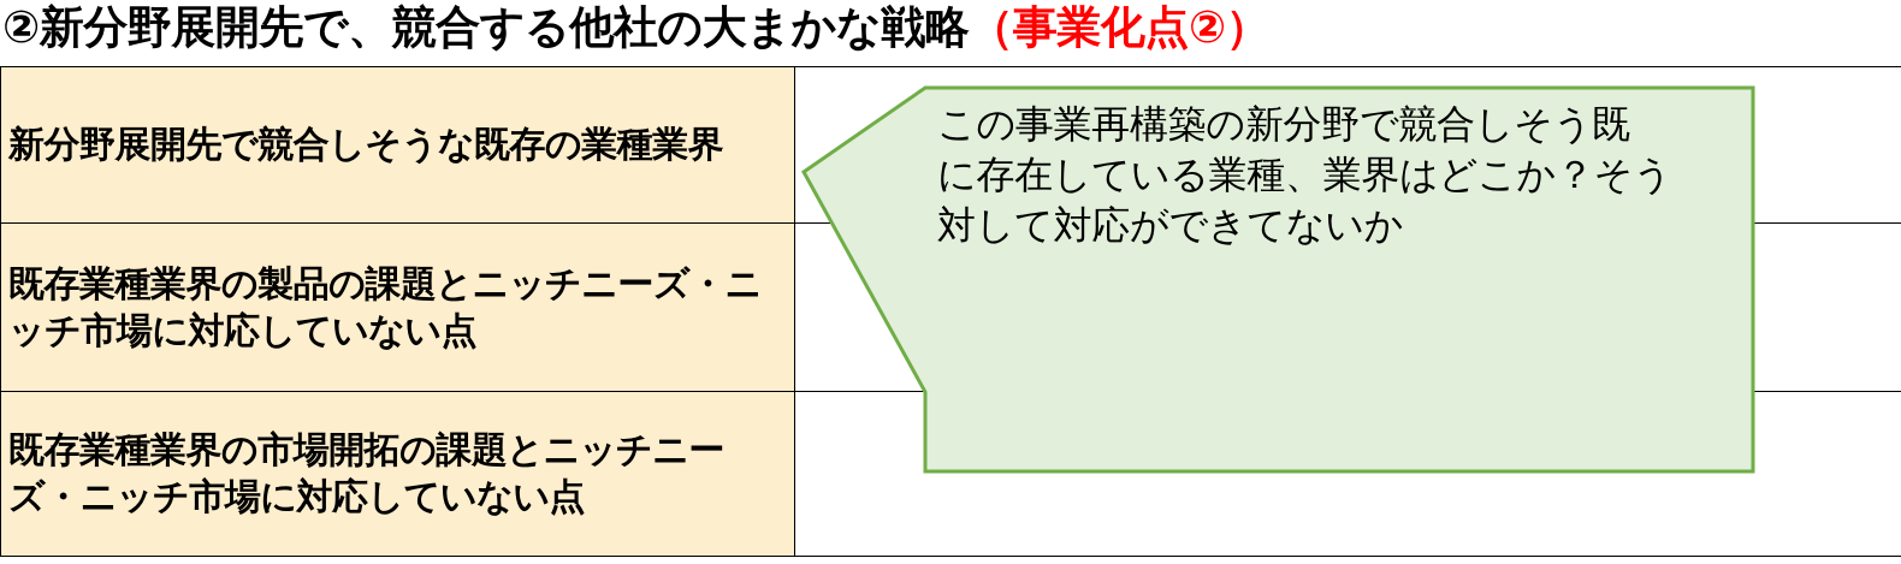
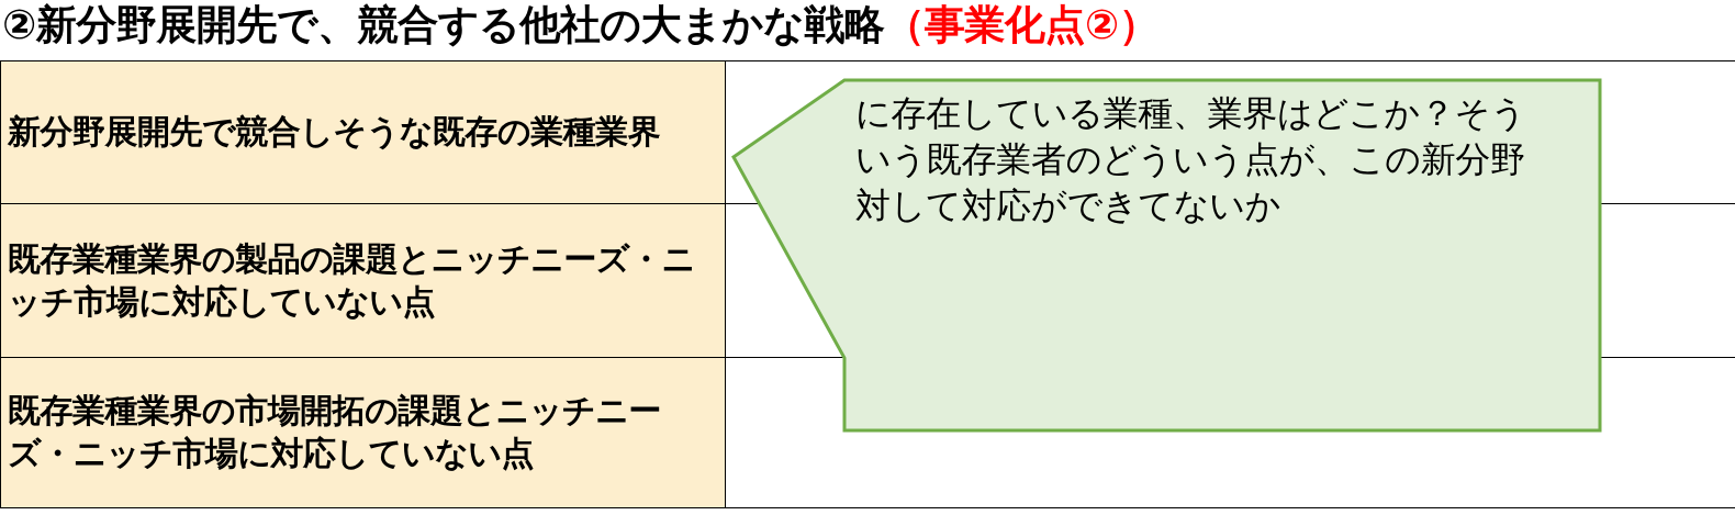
  ②新分野展開先で、競合する他社の大まかな戦略（事業化点②）
  新分野展開先で競合しそうな既存の業種業界
  既存業種業界の製品の課題とニッチニーズ・ニッチ市場に対応していない点
  既存業種業界の市場開拓の課題とニッチニーズ・ニッチ市場に対応していない点
- この事業再構築の新分野で競合しそう既
  に存在している業種、業界はどこか？そう
+ いう既存業者のどういう点が、この新分野
  対して対応ができてないか
